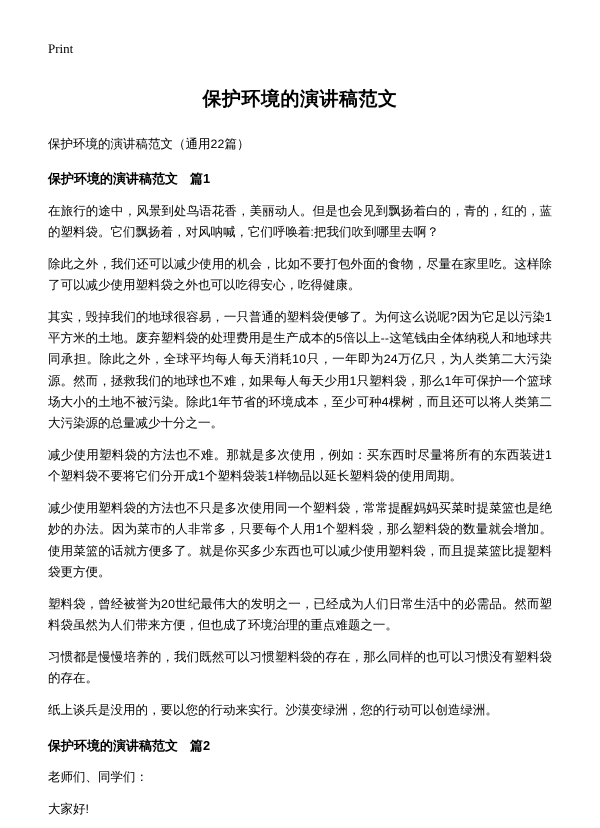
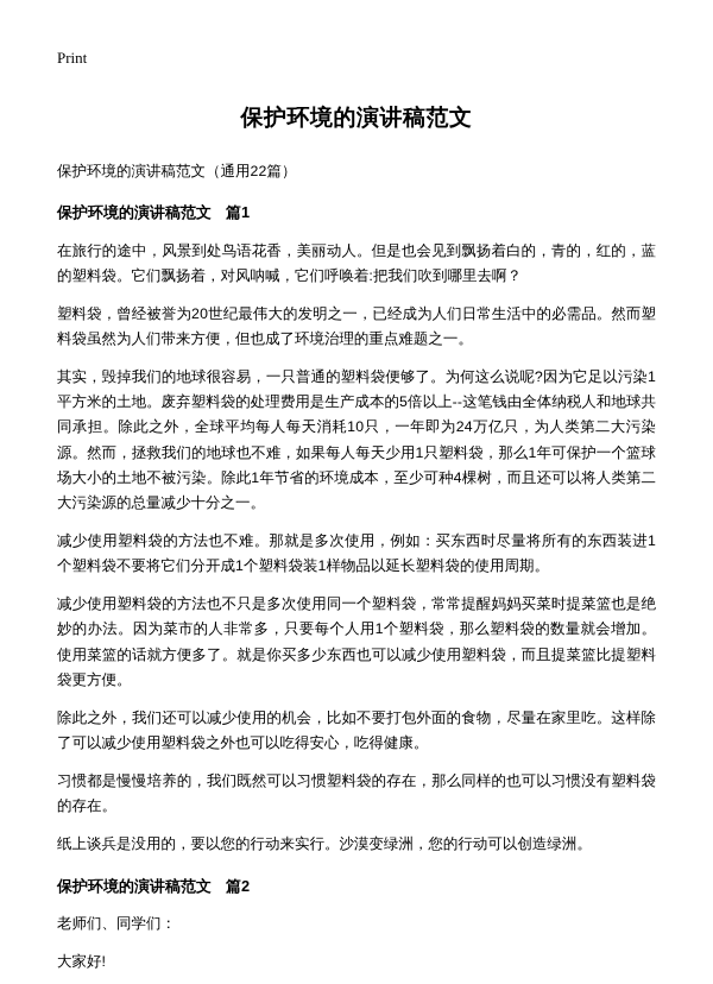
  Print
  保护环境的演讲稿范文
  保护环境的演讲稿范文（通用22篇）
  保护环境的演讲稿范文 篇1
  在旅行的途中，风景到处鸟语花香，美丽动人。但是也会见到飘扬着白的，青的，红的，蓝的塑料袋。它们飘扬着，对风呐喊，它们呼唤着:把我们吹到哪里去啊？
- 除此之外，我们还可以减少使用的机会，比如不要打包外面的食物，尽量在家里吃。这样除了可以减少使用塑料袋之外也可以吃得安心，吃得健康。
+ 塑料袋，曾经被誉为20世纪最伟大的发明之一，已经成为人们日常生活中的必需品。然而塑料袋虽然为人们带来方便，但也成了环境治理的重点难题之一。
  其实，毁掉我们的地球很容易，一只普通的塑料袋便够了。为何这么说呢?因为它足以污染1平方米的土地。废弃塑料袋的处理费用是生产成本的5倍以上--这笔钱由全体纳税人和地球共同承担。除此之外，全球平均每人每天消耗10只，一年即为24万亿只，为人类第二大污染源。然而，拯救我们的地球也不难，如果每人每天少用1只塑料袋，那么1年可保护一个篮球场大小的土地不被污染。除此1年节省的环境成本，至少可种4棵树，而且还可以将人类第二大污染源的总量减少十分之一。
  减少使用塑料袋的方法也不难。那就是多次使用，例如：买东西时尽量将所有的东西装进1个塑料袋不要将它们分开成1个塑料袋装1样物品以延长塑料袋的使用周期。
  减少使用塑料袋的方法也不只是多次使用同一个塑料袋，常常提醒妈妈买菜时提菜篮也是绝妙的办法。因为菜市的人非常多，只要每个人用1个塑料袋，那么塑料袋的数量就会增加。使用菜篮的话就方便多了。就是你买多少东西也可以减少使用塑料袋，而且提菜篮比提塑料袋更方便。
- 塑料袋，曾经被誉为20世纪最伟大的发明之一，已经成为人们日常生活中的必需品。然而塑料袋虽然为人们带来方便，但也成了环境治理的重点难题之一。
+ 除此之外，我们还可以减少使用的机会，比如不要打包外面的食物，尽量在家里吃。这样除了可以减少使用塑料袋之外也可以吃得安心，吃得健康。
  习惯都是慢慢培养的，我们既然可以习惯塑料袋的存在，那么同样的也可以习惯没有塑料袋的存在。
  纸上谈兵是没用的，要以您的行动来实行。沙漠变绿洲，您的行动可以创造绿洲。
  保护环境的演讲稿范文 篇2
  老师们、同学们：
  大家好!
